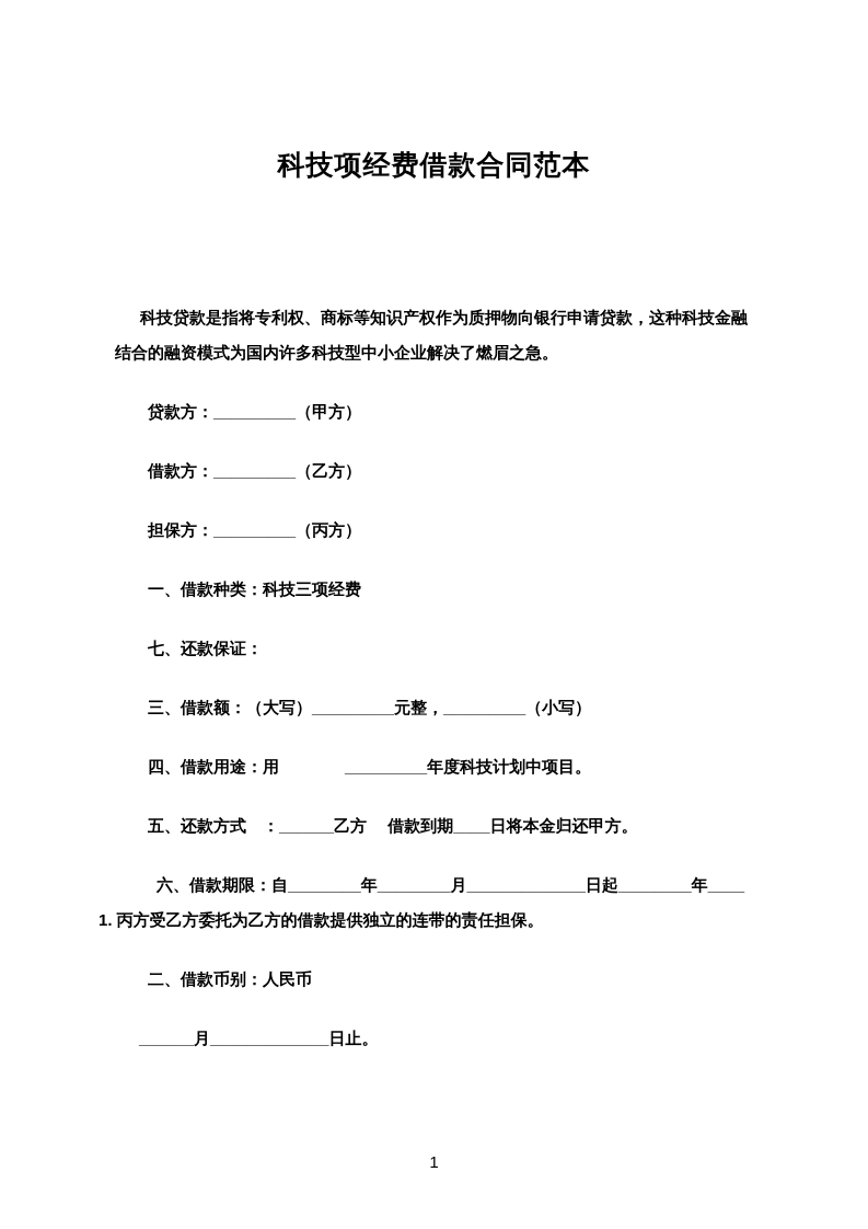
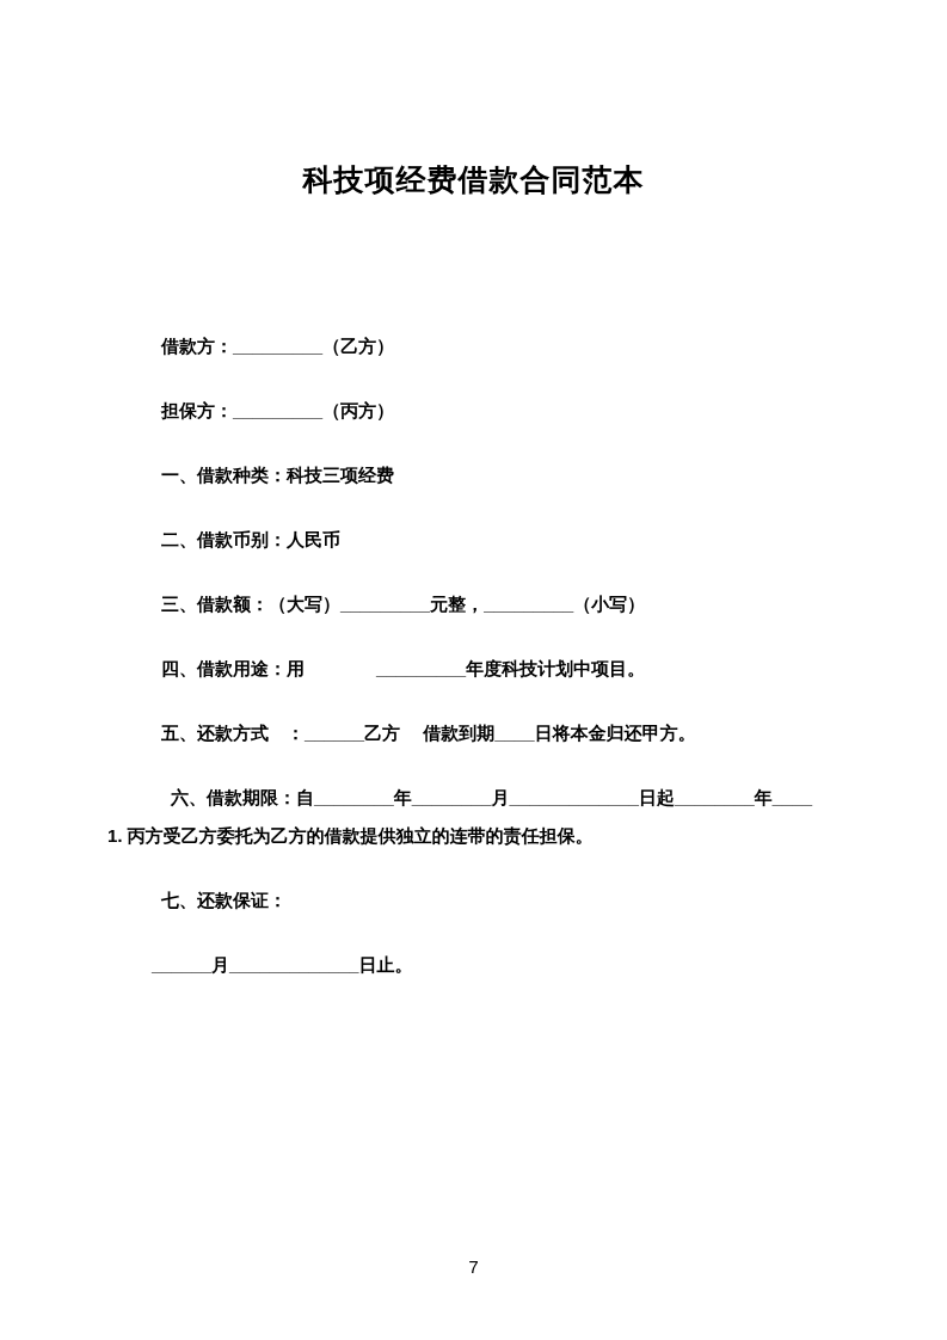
  科技项经费借款合同范本
- 科技贷款是指将专利权、商标等知识产权作为质押物向银行申请贷款，这种科技金融结合的融资模式为国内许多科技型中小企业解决了燃眉之急。
- 贷款方：_________（甲方）
  借款方：_________（乙方）
  担保方：_________（丙方）
  一、借款种类：科技三项经费
- 七、还款保证：
+ 二、借款币别：人民币
  三、借款额：（大写）_________元整，_________（小写）
  四、借款用途：用 _________年度科技计划中项目。
  五、还款方式 ：______乙方 借款到期____日将本金归还甲方。
  六、借款期限：自________年________月_____________日起________年____
  1. 丙方受乙方委托为乙方的借款提供独立的连带的责任担保。
- 二、借款币别：人民币
+ 七、还款保证：
  ______月_____________日止。
- 1
+ 7
